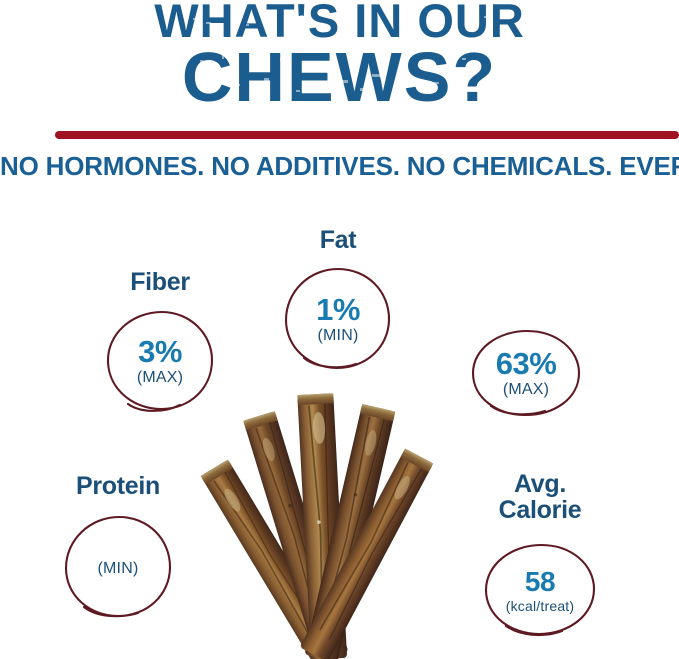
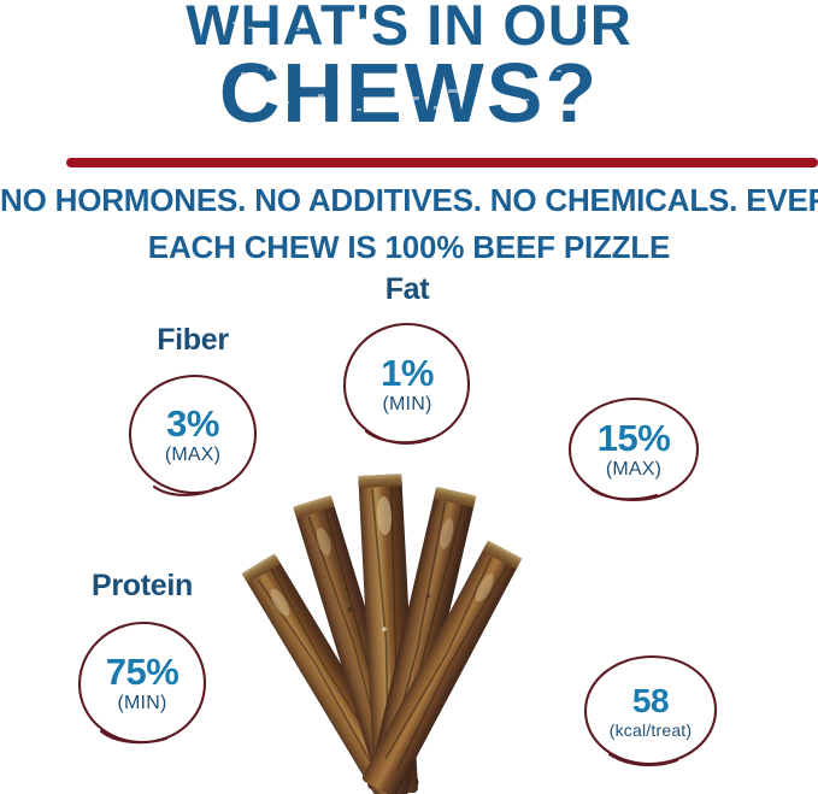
  WHAT'S IN OUR
  CHEWS?
  NO HORMONES. NO ADDITIVES. NO CHEMICALS. EVE
+ EACH CHEW IS 100% BEEF PIZZLE
  Fiber
  3%
  (MAX)
  Fat
  1%
  (MIN)
- 63%
+ 15%
  (MAX)
  Protein
+ 75%
  (MIN)
- Avg.
- Calorie
  58
  (kcal/treat)
